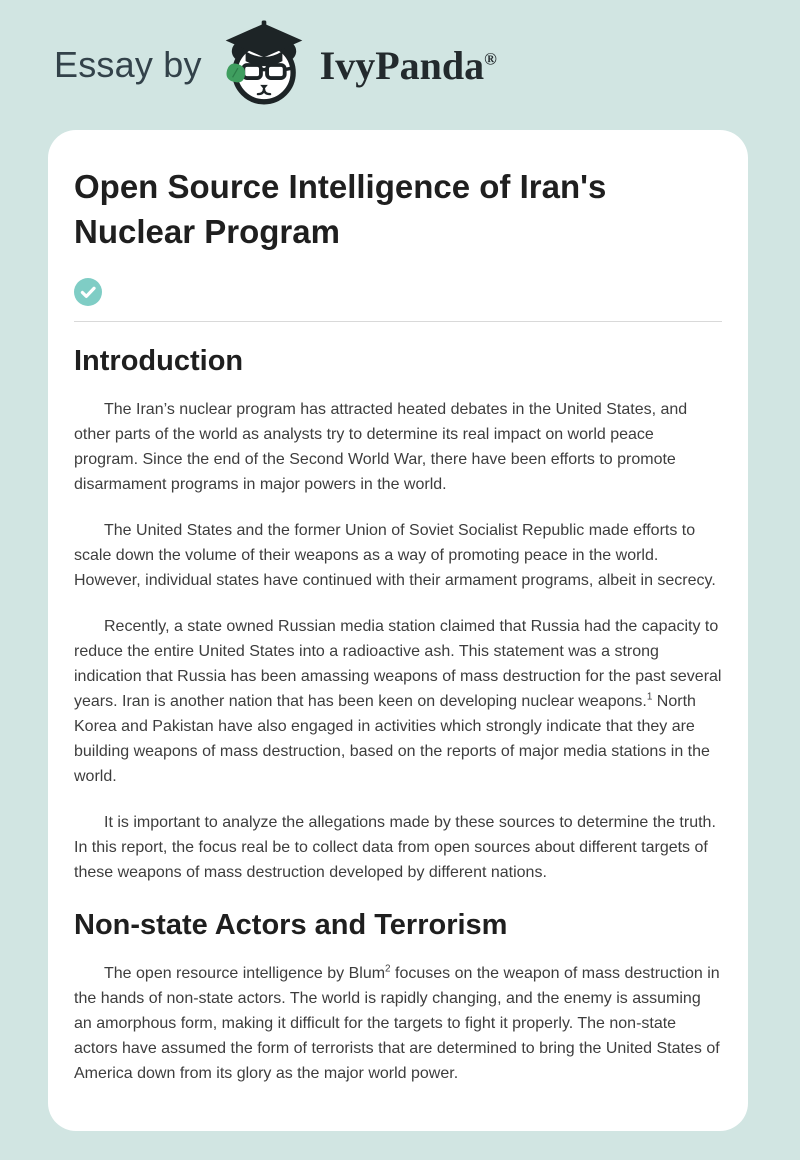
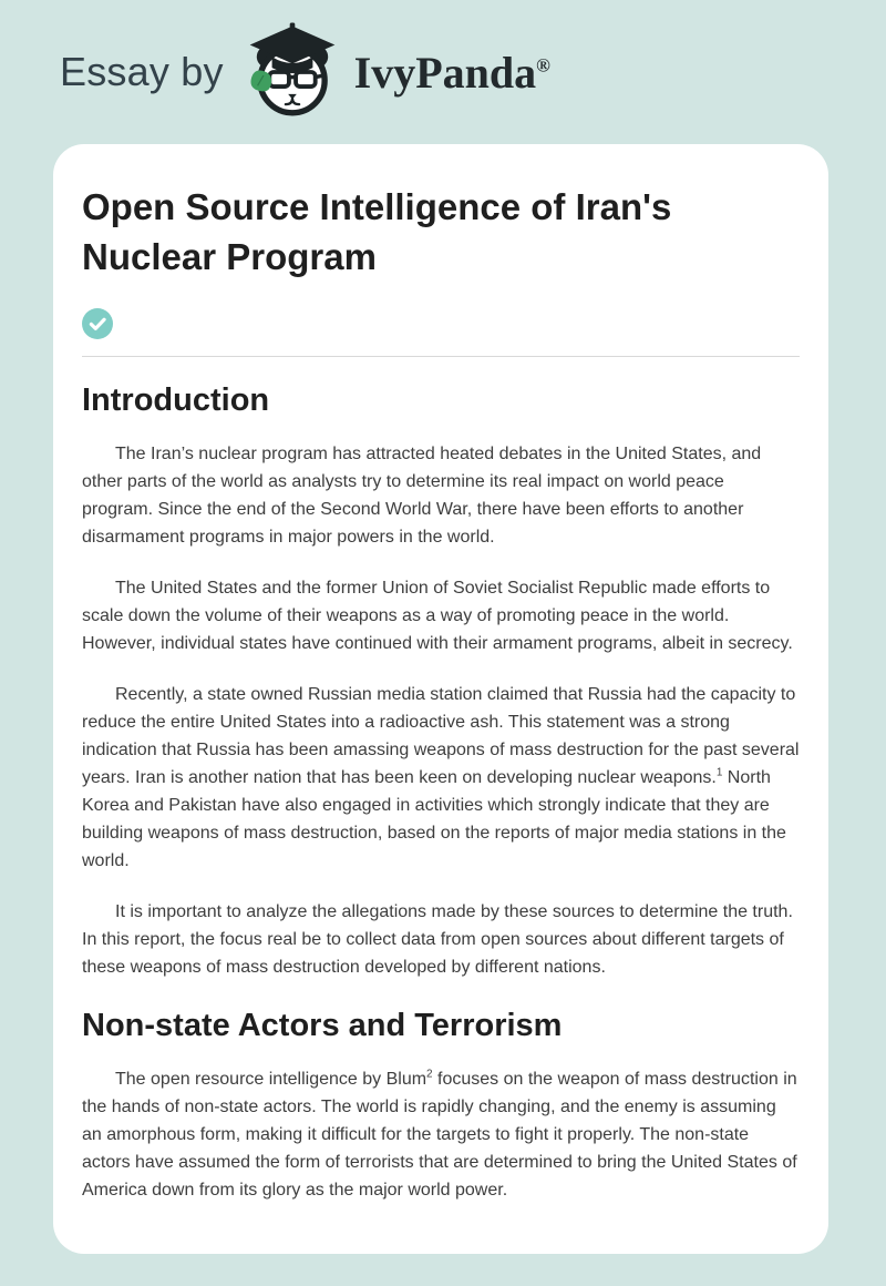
  Essay by
  IvyPanda®
  Open Source Intelligence of Iran's Nuclear Program
  Introduction
- The Iran’s nuclear program has attracted heated debates in the United States, and other parts of the world as analysts try to determine its real impact on world peace program. Since the end of the Second World War, there have been efforts to promote disarmament programs in major powers in the world.
+ The Iran’s nuclear program has attracted heated debates in the United States, and other parts of the world as analysts try to determine its real impact on world peace program. Since the end of the Second World War, there have been efforts to another disarmament programs in major powers in the world.
  The United States and the former Union of Soviet Socialist Republic made efforts to scale down the volume of their weapons as a way of promoting peace in the world. However, individual states have continued with their armament programs, albeit in secrecy.
  Recently, a state owned Russian media station claimed that Russia had the capacity to reduce the entire United States into a radioactive ash. This statement was a strong indication that Russia has been amassing weapons of mass destruction for the past several years. Iran is another nation that has been keen on developing nuclear weapons.1 North Korea and Pakistan have also engaged in activities which strongly indicate that they are building weapons of mass destruction, based on the reports of major media stations in the world.
  It is important to analyze the allegations made by these sources to determine the truth. In this report, the focus real be to collect data from open sources about different targets of these weapons of mass destruction developed by different nations.
  Non-state Actors and Terrorism
  The open resource intelligence by Blum2 focuses on the weapon of mass destruction in the hands of non-state actors. The world is rapidly changing, and the enemy is assuming an amorphous form, making it difficult for the targets to fight it properly. The non-state actors have assumed the form of terrorists that are determined to bring the United States of America down from its glory as the major world power.
